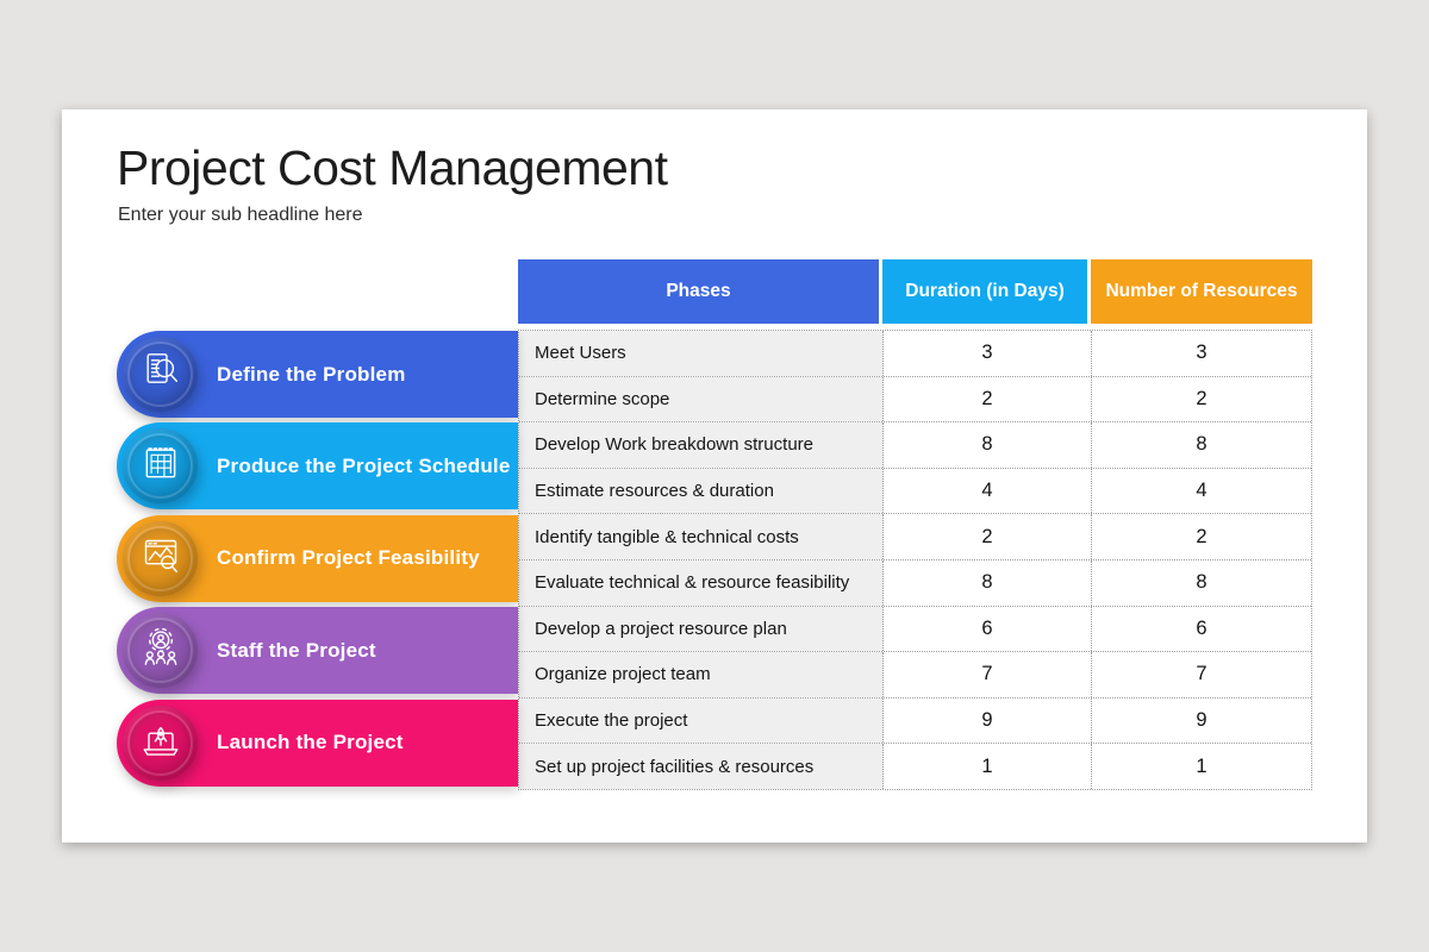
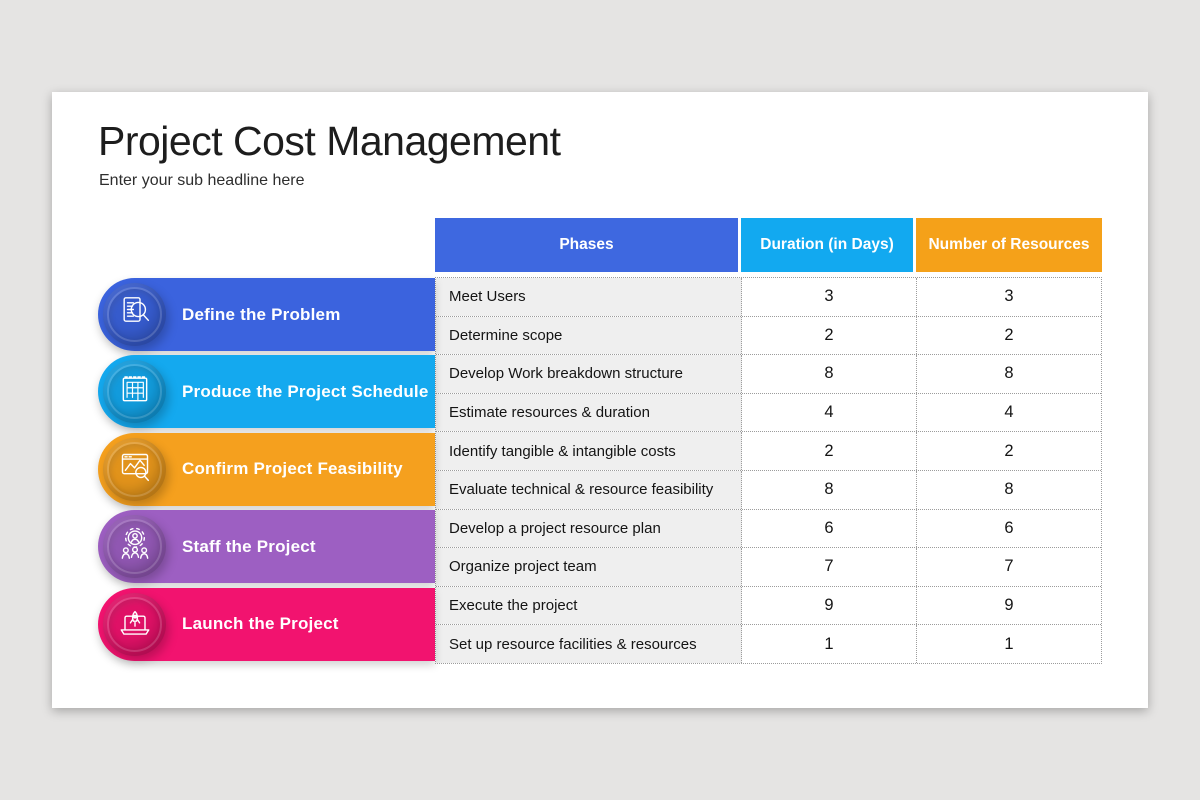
  Project Cost Management
  Enter your sub headline here
  Phases
  Duration (in Days)
  Number of Resources
  Meet Users
  3
  3
  Determine scope
  2
  2
  Develop Work breakdown structure
  8
  8
  Estimate resources & duration
  4
  4
- Identify tangible & technical costs
+ Identify tangible & intangible costs
  2
  2
  Evaluate technical & resource feasibility
  8
  8
  Develop a project resource plan
  6
  6
  Organize project team
  7
  7
  Execute the project
  9
  9
- Set up project facilities & resources
+ Set up resource facilities & resources
  1
  1
  Define the Problem
  Produce the Project Schedule
  Confirm Project Feasibility
  Staff the Project
  Launch the Project
